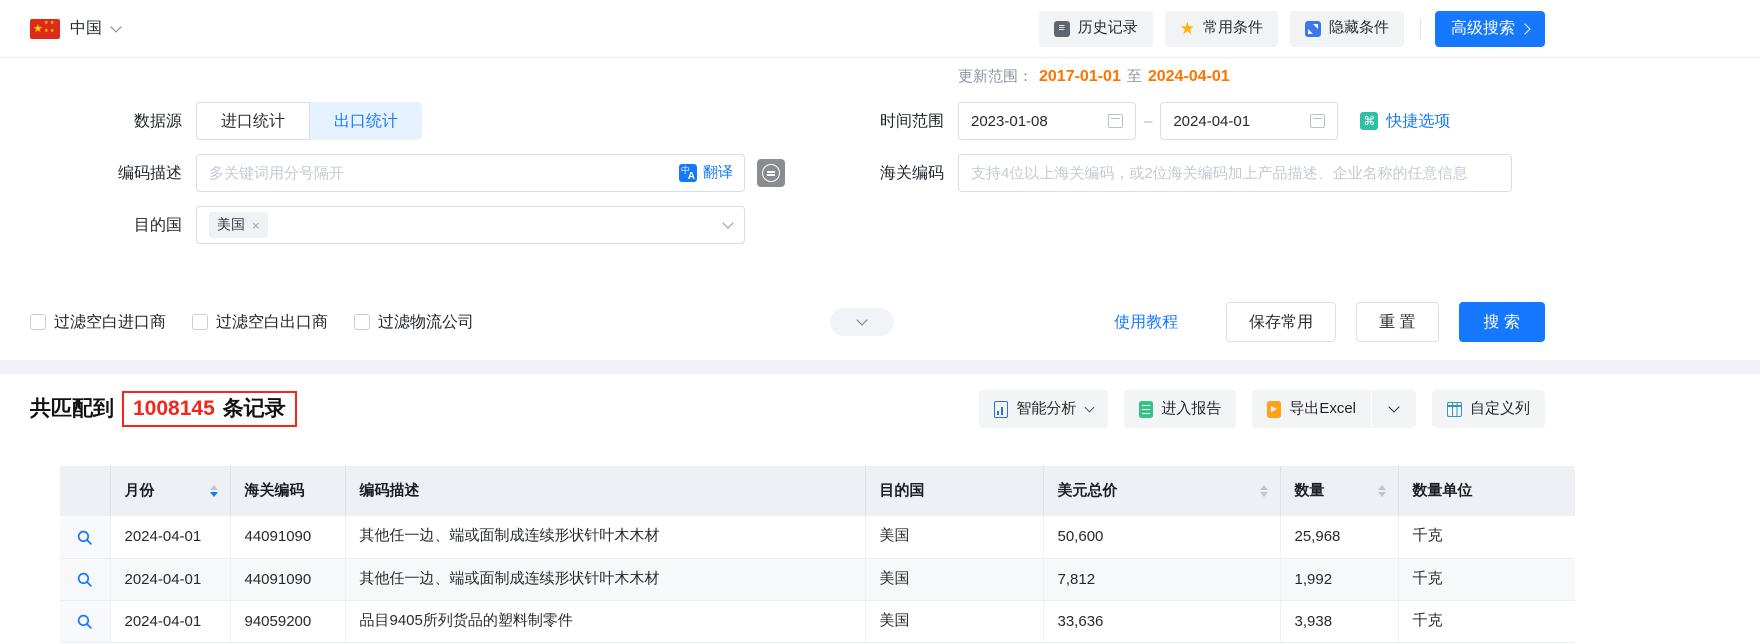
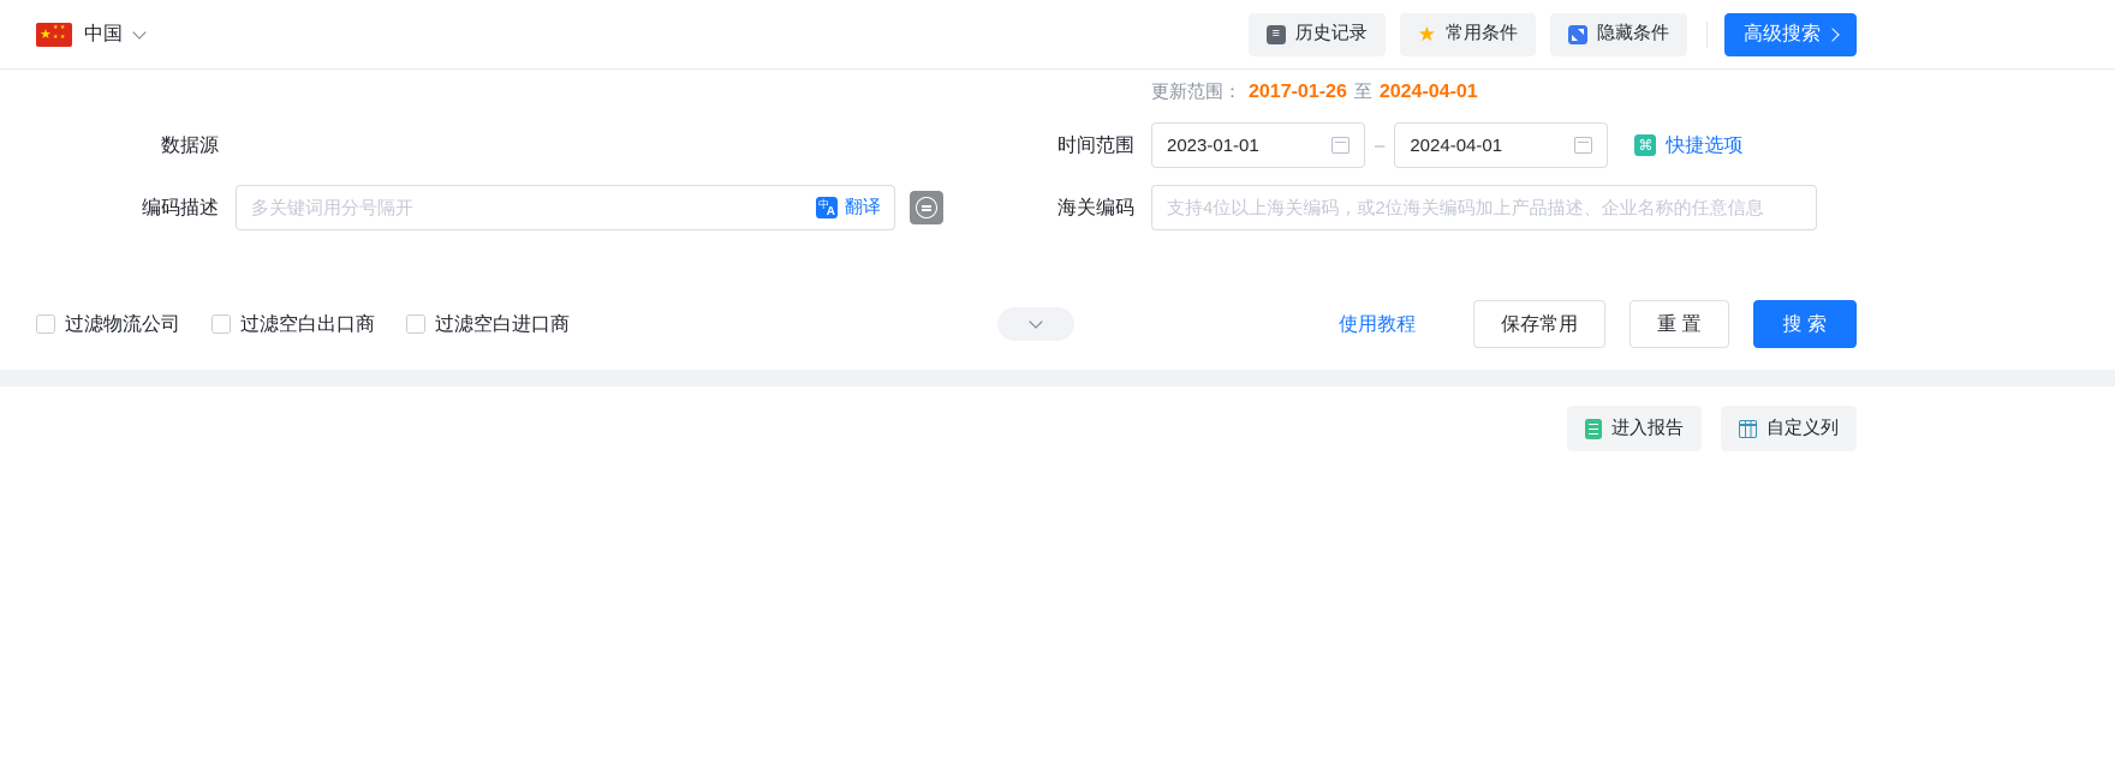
  ★
  中国
  ≡
  历史记录
  ★
  常用条件
  隐藏条件
  高级搜索
  更新范围：
- 2017-01-01
+ 2017-01-26
  至
  2024-04-01
  数据源
- 进口统计
- 出口统计
  时间范围
- 2023-01-08
+ 2023-01-01
  –
  2024-04-01
  ⌘
  快捷选项
  编码描述
  多关键词用分号隔开
  翻译
  海关编码
  支持4位以上海关编码，或2位海关编码加上产品描述、企业名称的任意信息
- 目的国
- 美国
- ×
- 过滤空白进口商
+ 过滤物流公司
  过滤空白出口商
- 过滤物流公司
+ 过滤空白进口商
  使用教程
  保存常用
  重 置
  搜 索
- 共匹配到
- 1008145
- 条记录
- 智能分析
  进入报告
- 导出Excel
  自定义列
- 	月份	海关编码	编码描述	目的国	美元总价	数量	数量单位
- 	2024-04-01	44091090	其他任一边、端或面制成连续形状针叶木木材	美国	50,600	25,968	千克
- 	2024-04-01	44091090	其他任一边、端或面制成连续形状针叶木木材	美国	7,812	1,992	千克
- 	2024-04-01	94059200	品目9405所列货品的塑料制零件	美国	33,636	3,938	千克
